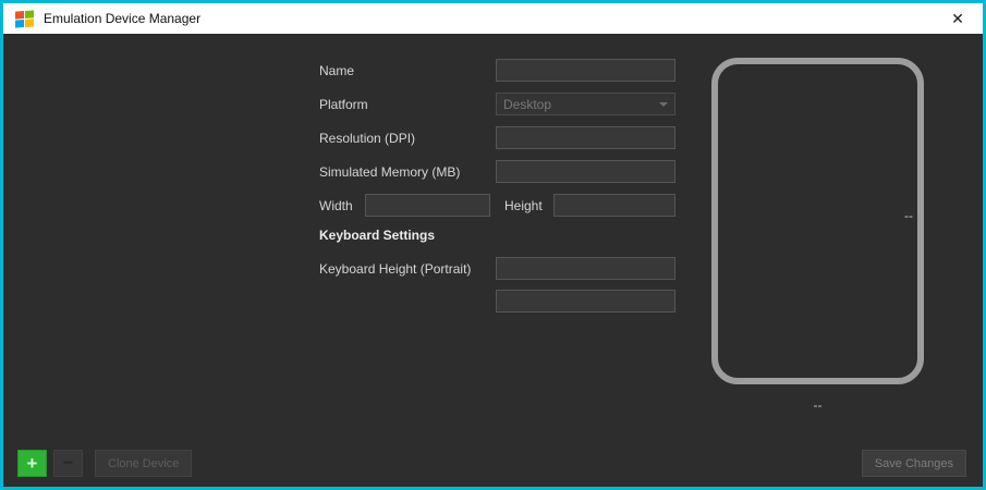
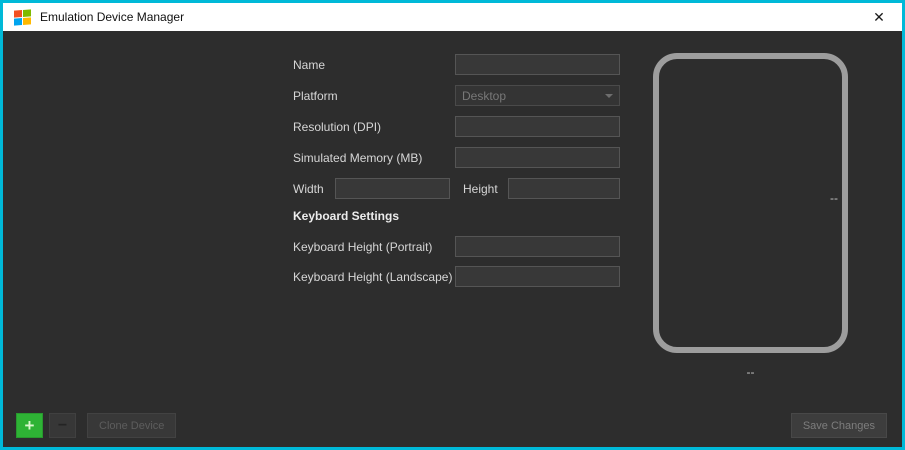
  Emulation Device Manager
  ✕
  Name
  Platform
  Desktop
  Resolution (DPI)
  Simulated Memory (MB)
  Width
  Height
  Keyboard Settings
  Keyboard Height (Portrait)
+ Keyboard Height (Landscape)
  --
  --
  +
  Clone Device
  Save Changes
